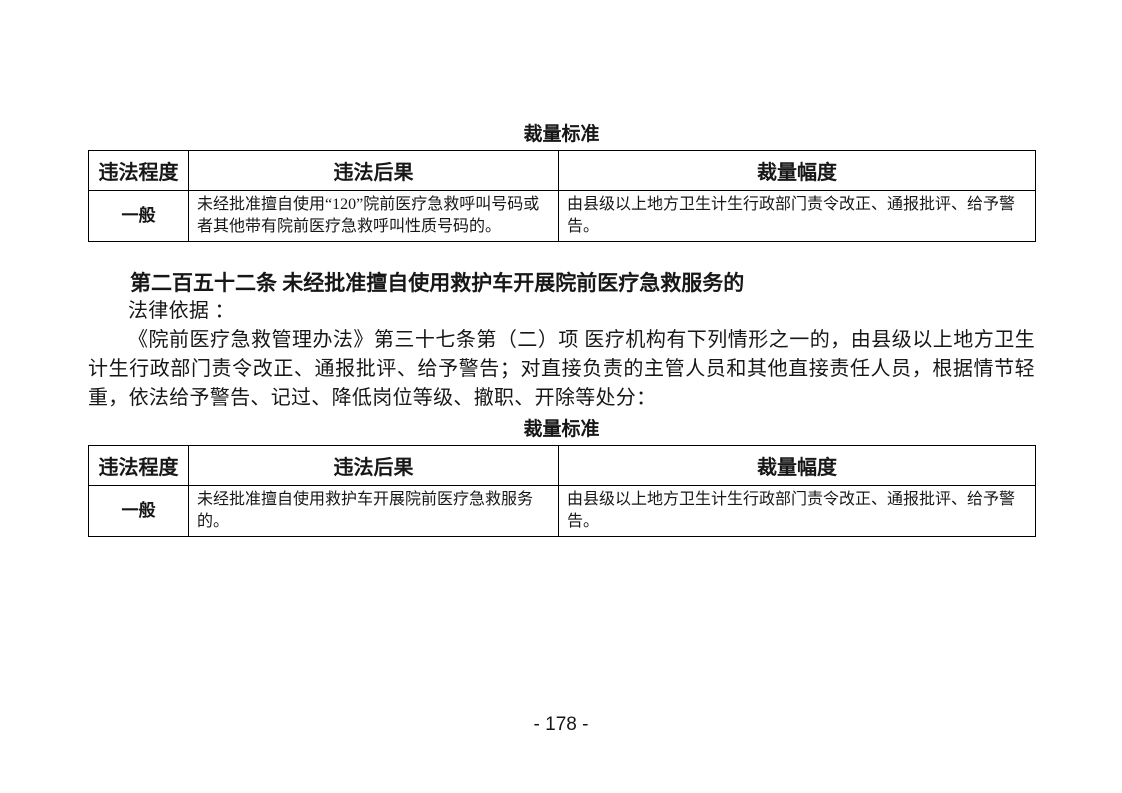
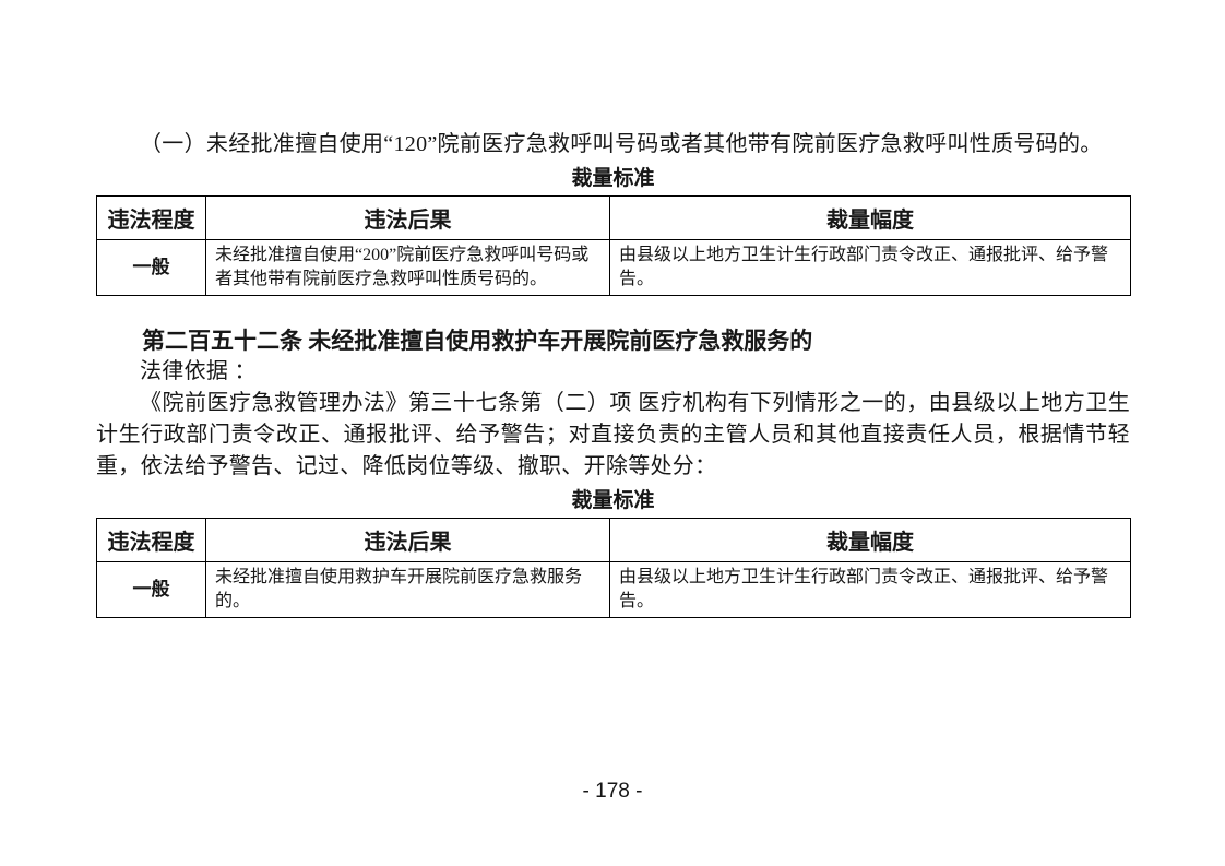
+ （一）未经批准擅自使用“120”院前医疗急救呼叫号码或者其他带有院前医疗急救呼叫性质号码的。
  裁量标准
  违法程度	违法后果	裁量幅度
- 一般	未经批准擅自使用“120”院前医疗急救呼叫号码或者其他带有院前医疗急救呼叫性质号码的。	由县级以上地方卫生计生行政部门责令改正、通报批评、给予警告。
+ 一般	未经批准擅自使用“200”院前医疗急救呼叫号码或者其他带有院前医疗急救呼叫性质号码的。	由县级以上地方卫生计生行政部门责令改正、通报批评、给予警告。
  第二百五十二条 未经批准擅自使用救护车开展院前医疗急救服务的
  法律依据 ：
  《院前医疗急救管理办法》第三十七条第（二）项 医疗机构有下列情形之一的，由县级以上地方卫生计生行政部门责令改正、通报批评、给予警告；对直接负责的主管人员和其他直接责任人员，根据情节轻重，依法给予警告、记过、降低岗位等级、撤职、开除等处分：
  裁量标准
  违法程度	违法后果	裁量幅度
  一般	未经批准擅自使用救护车开展院前医疗急救服务的。	由县级以上地方卫生计生行政部门责令改正、通报批评、给予警告。
  - 178 -
